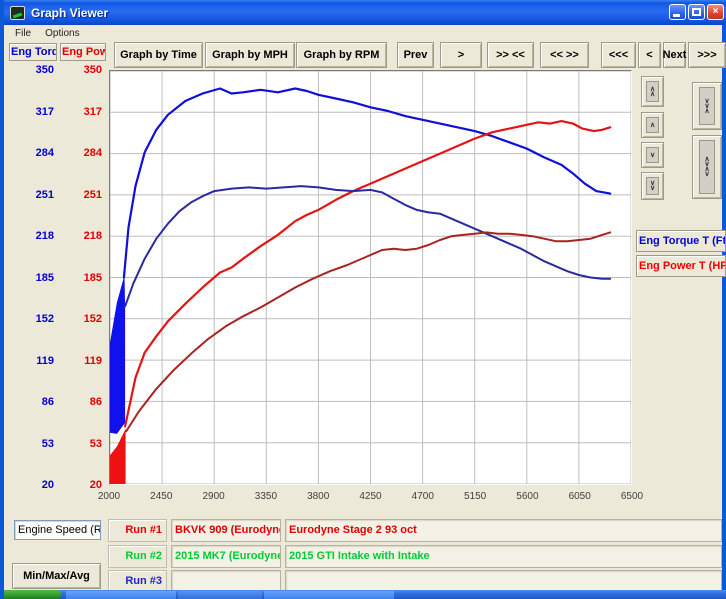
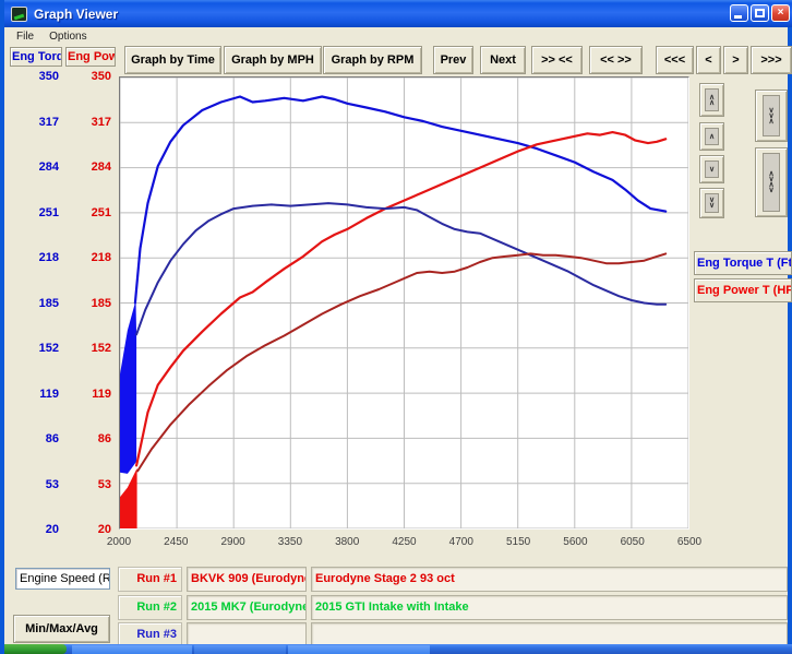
  Graph Viewer
  ×
  File
  Options
  Eng Torq
  Eng Pow
  Graph by Time
  Graph by MPH
  Graph by RPM
  Prev
- >
+ Next
  >> <<
  << >>
  <<<
  <
- Next
+ >
  >>>
  350
  317
  284
  251
  218
  185
  152
  119
  86
  53
  20
  350
  317
  284
  251
  218
  185
  152
  119
  86
  53
  20
  2000
  2450
  2900
  3350
  3800
  4250
  4700
  5150
  5600
  6050
  6500
  Eng Torque T (Ft
  Eng Power T (HP
  Engine Speed (R
  Min/Max/Avg
  Run #1
  BKVK 909 (Eurodyn
  Eurodyne Stage 2 93 oct
  Run #2
  2015 MK7 (Eurodyne
  2015 GTI Intake with Intake
  Run #3
